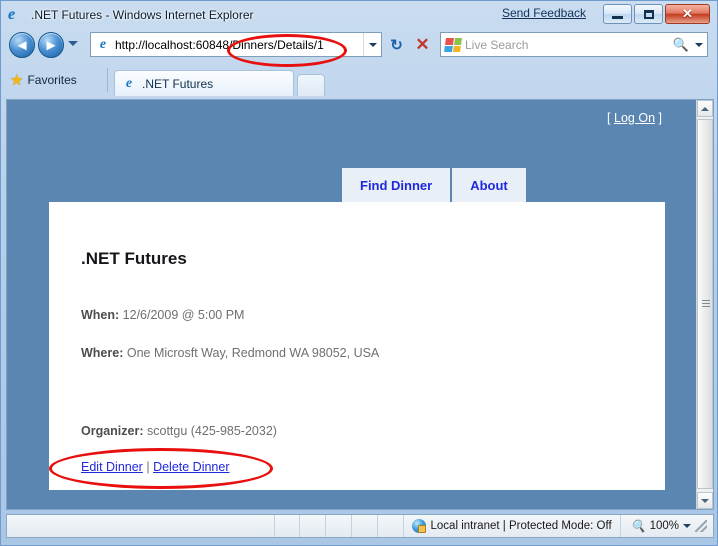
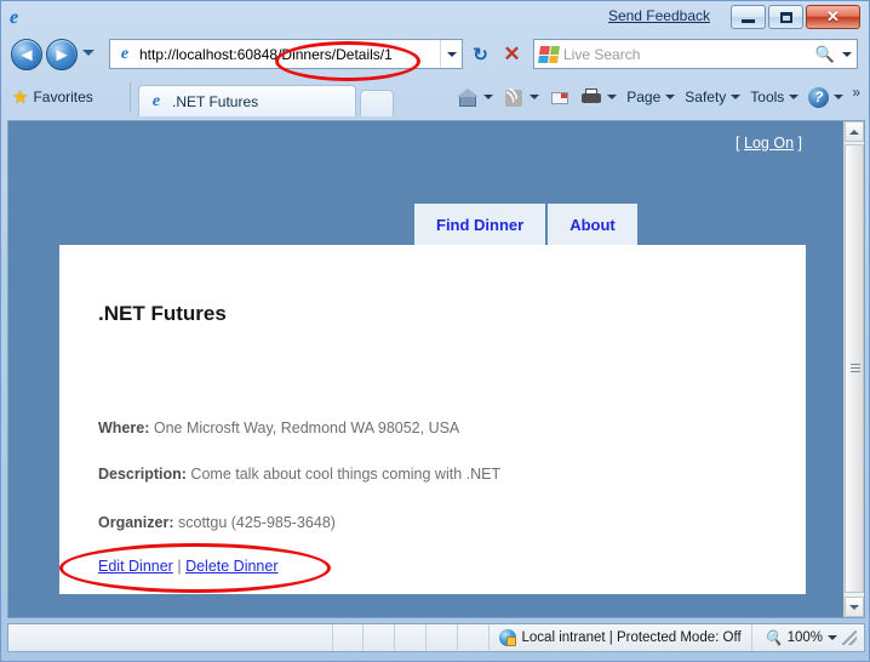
  e
- .NET Futures - Windows Internet Explorer
  Send Feedback
  ✕
  ◄
  ►
  e
  http://localhost:60848/Dinners/Details/1
  ↻
  ✕
  Live Search
  🔍
  ★
  Favorites
  e
  .NET Futures
+ Page
+ Safety
+ Tools
+ ?
+ »
  [ Log On ]
  Find Dinner
  About
  .NET Futures
- When: 12/6/2009 @ 5:00 PM
  Where: One Microsft Way, Redmond WA 98052, USA
+ Description: Come talk about cool things coming with .NET
- Organizer: scottgu (425-985-2032)
+ Organizer: scottgu (425-985-3648)
  Edit Dinner | Delete Dinner
  Local intranet | Protected Mode: Off
  🔍
  100%
